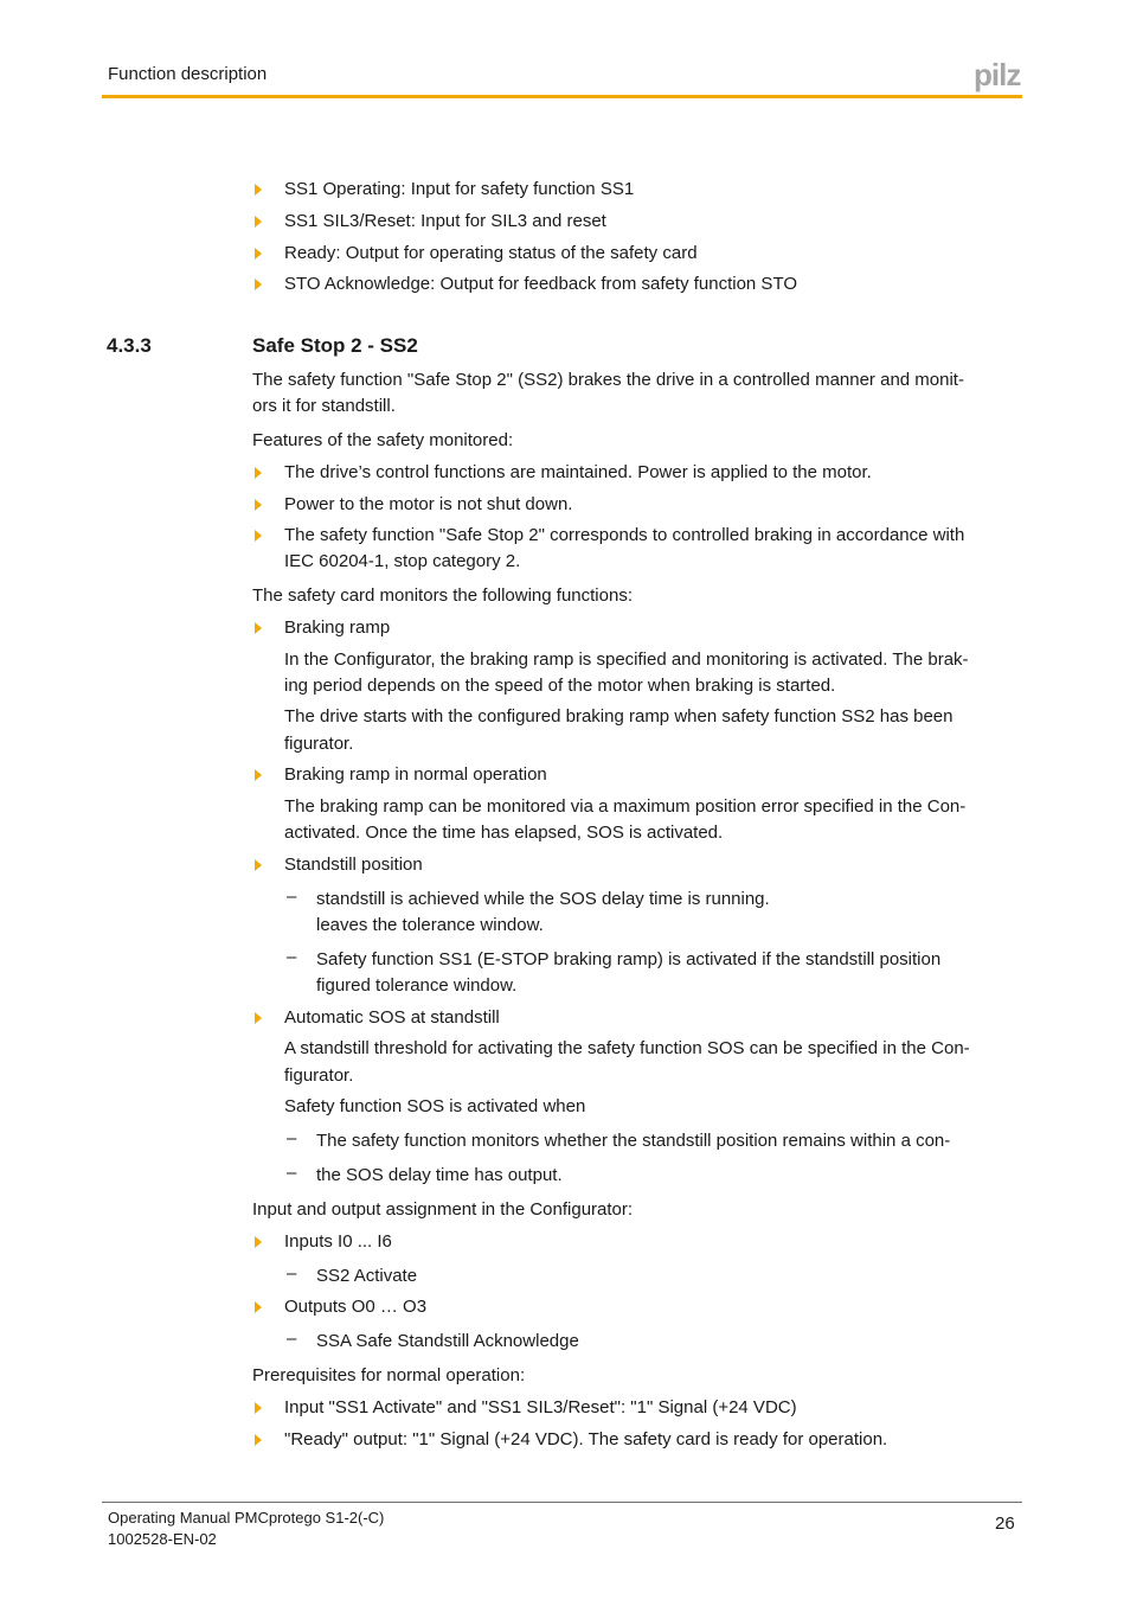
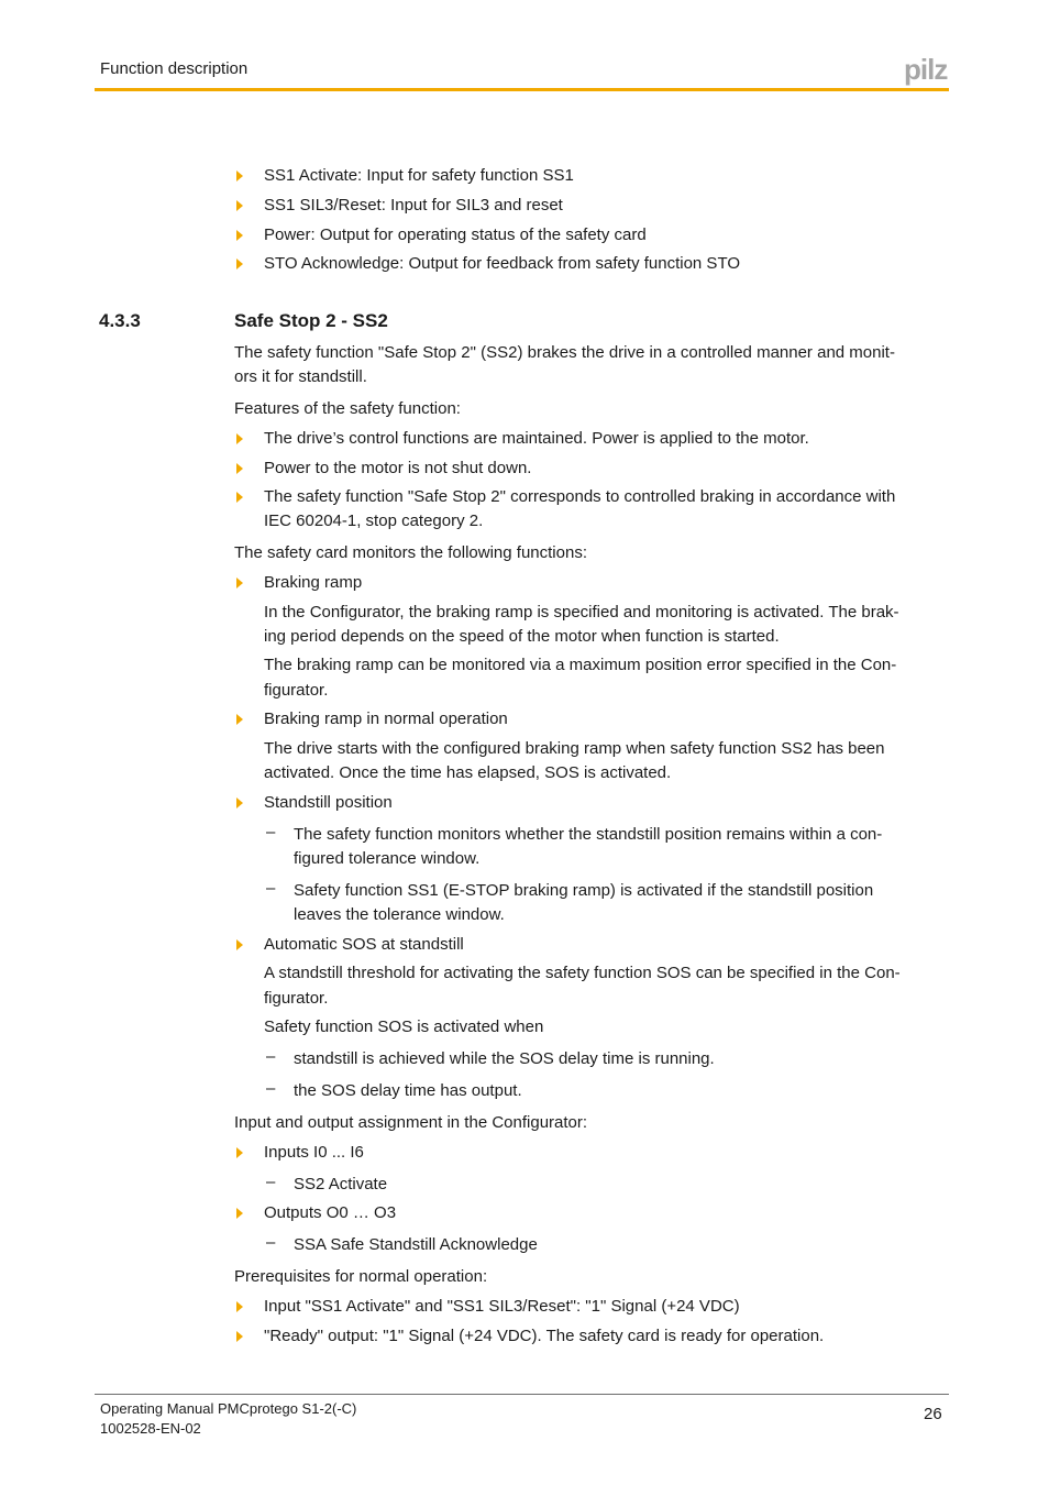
  Function description
  pilz
- SS1 Operating: Input for safety function SS1
+ SS1 Activate: Input for safety function SS1
  SS1 SIL3/Reset: Input for SIL3 and reset
- Ready: Output for operating status of the safety card
+ Power: Output for operating status of the safety card
  STO Acknowledge: Output for feedback from safety function STO
  4.3.3
  Safe Stop 2 - SS2
  The safety function "Safe Stop 2" (SS2) brakes the drive in a controlled manner and monit-
  ors it for standstill.
- Features of the safety monitored:
+ Features of the safety function:
  The drive’s control functions are maintained. Power is applied to the motor.
  Power to the motor is not shut down.
  The safety function "Safe Stop 2" corresponds to controlled braking in accordance with
  IEC 60204-1, stop category 2.
  The safety card monitors the following functions:
  Braking ramp
  In the Configurator, the braking ramp is specified and monitoring is activated. The brak-
- ing period depends on the speed of the motor when braking is started.
+ ing period depends on the speed of the motor when function is started.
- The drive starts with the configured braking ramp when safety function SS2 has been
+ The braking ramp can be monitored via a maximum position error specified in the Con-
  figurator.
  Braking ramp in normal operation
- The braking ramp can be monitored via a maximum position error specified in the Con-
+ The drive starts with the configured braking ramp when safety function SS2 has been
  activated. Once the time has elapsed, SOS is activated.
  Standstill position
  –
- standstill is achieved while the SOS delay time is running.
+ The safety function monitors whether the standstill position remains within a con-
- leaves the tolerance window.
+ figured tolerance window.
  –
  Safety function SS1 (E-STOP braking ramp) is activated if the standstill position
- figured tolerance window.
+ leaves the tolerance window.
  Automatic SOS at standstill
  A standstill threshold for activating the safety function SOS can be specified in the Con-
  figurator.
  Safety function SOS is activated when
  –
- The safety function monitors whether the standstill position remains within a con-
+ standstill is achieved while the SOS delay time is running.
  –
  the SOS delay time has output.
  Input and output assignment in the Configurator:
  Inputs I0 ... I6
  –
  SS2 Activate
  Outputs O0 … O3
  –
  SSA Safe Standstill Acknowledge
  Prerequisites for normal operation:
  Input "SS1 Activate" and "SS1 SIL3/Reset": "1" Signal (+24 VDC)
  "Ready" output: "1" Signal (+24 VDC). The safety card is ready for operation.
  Operating Manual PMCprotego S1-2(-C)
  1002528-EN-02
  26
